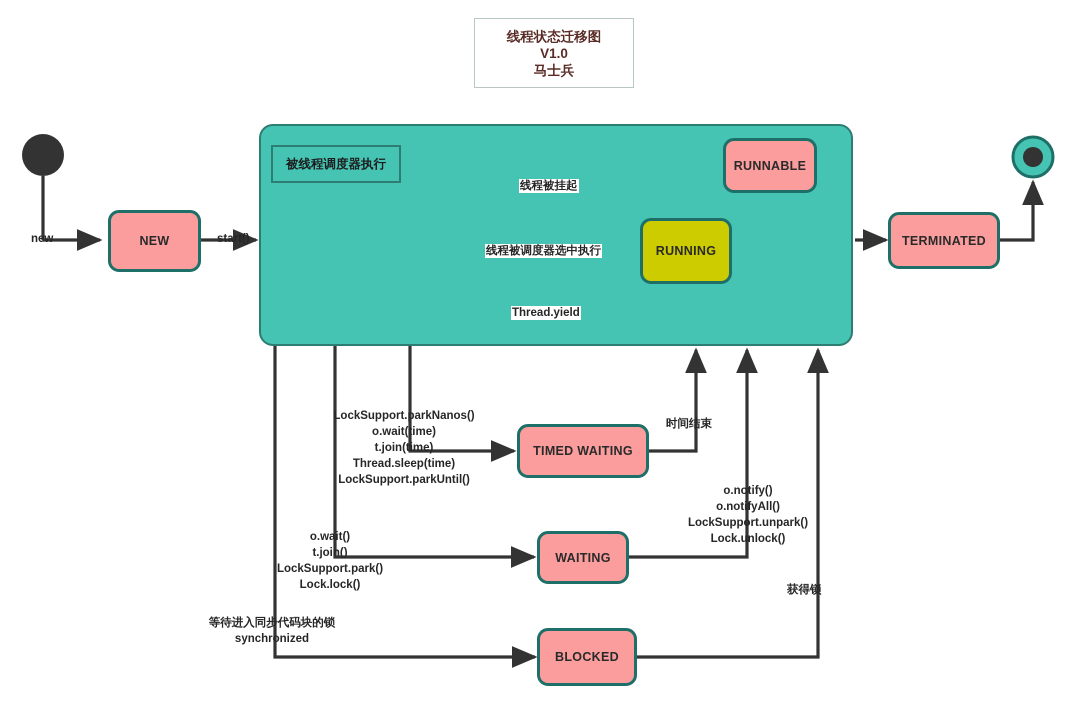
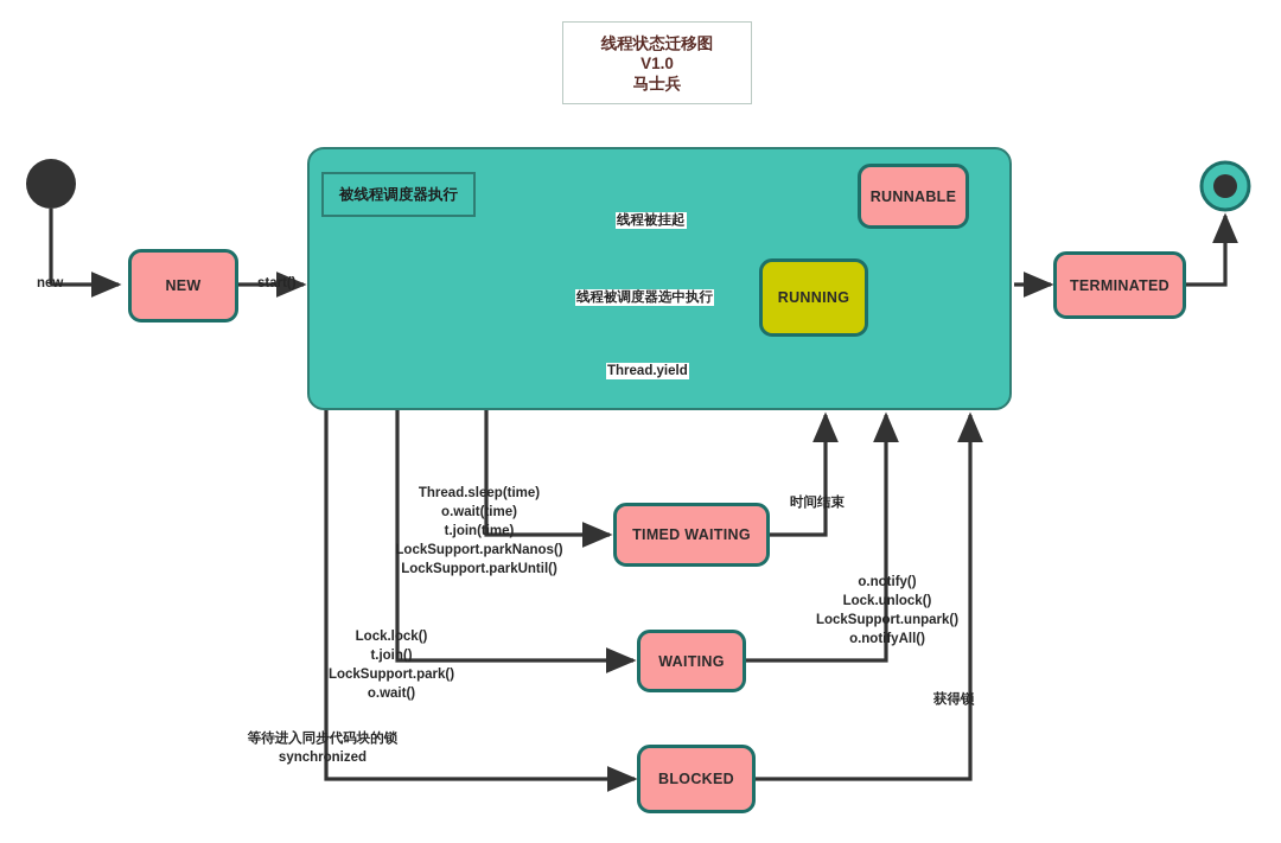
  线程状态迁移图
  V1.0
  马士兵
  被线程调度器执行
  NEW
  RUNNING
  RUNNABLE
  TERMINATED
  TIMED WAITING
  WAITING
  BLOCKED
  new
  start()
  线程被挂起
  线程被调度器选中执行
  Thread.yield
- LockSupport.parkNanos()
+ Thread.sleep(time)
  o.wait(time)
  t.join(time)
- Thread.sleep(time)
+ LockSupport.parkNanos()
  LockSupport.parkUntil()
- o.wait()
+ Lock.lock()
  t.join()
  LockSupport.park()
- Lock.lock()
+ o.wait()
  等待进入同步代码块的锁
  synchronized
  时间结束
  o.notify()
- o.notifyAll()
+ Lock.unlock()
  LockSupport.unpark()
- Lock.unlock()
+ o.notifyAll()
  获得锁
